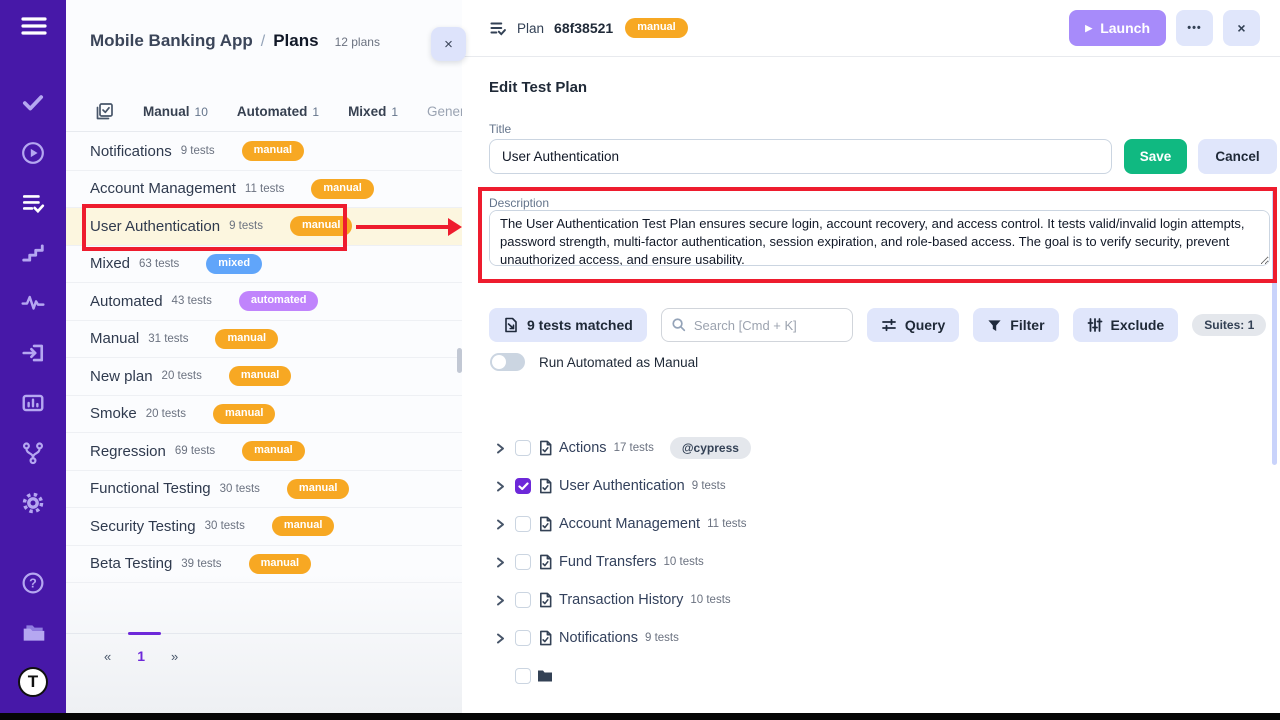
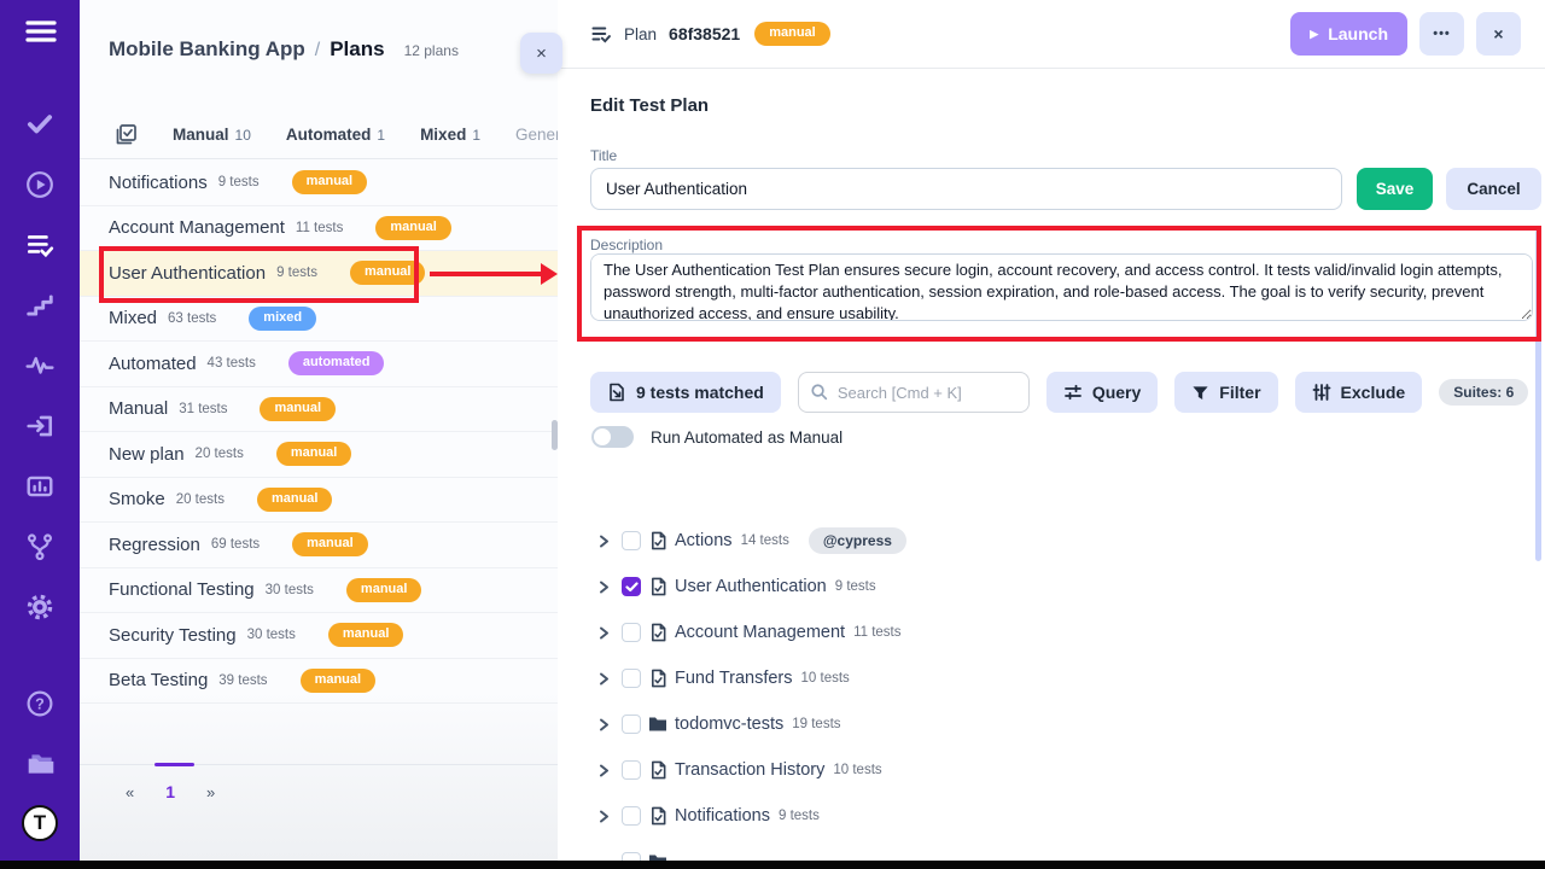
  ?
  T
  Mobile Banking App
  /
  Plans
  12 plans
  Manual
  10
  Automated
  1
  Mixed
  1
  Gene
  Notifications
  9 tests
  manual
  Account Management
  11 tests
  manual
  User Authentication
  9 tests
  manual
  Mixed
  63 tests
  mixed
  Automated
  43 tests
  automated
  Manual
  31 tests
  manual
  New plan
  20 tests
  manual
  Smoke
  20 tests
  manual
  Regression
  69 tests
  manual
  Functional Testing
  30 tests
  manual
  Security Testing
  30 tests
  manual
  Beta Testing
  39 tests
  manual
  «
  1
  »
  ×
  Plan
  68f38521
  manual
  ▶
  Launch
  •••
  ×
  Edit Test Plan
  Title
  User Authentication
  Save
  Cancel
  Description
  9 tests matched
  Search [Cmd + K]
  Query
  Filter
  Exclude
- Suites: 1
+ Suites: 6
  Run Automated as Manual
  Actions
- 17 tests
+ 14 tests
  @cypress
  User Authentication
  9 tests
  Account Management
  11 tests
  Fund Transfers
  10 tests
+ todomvc-tests
+ 19 tests
  Transaction History
  10 tests
  Notifications
  9 tests
